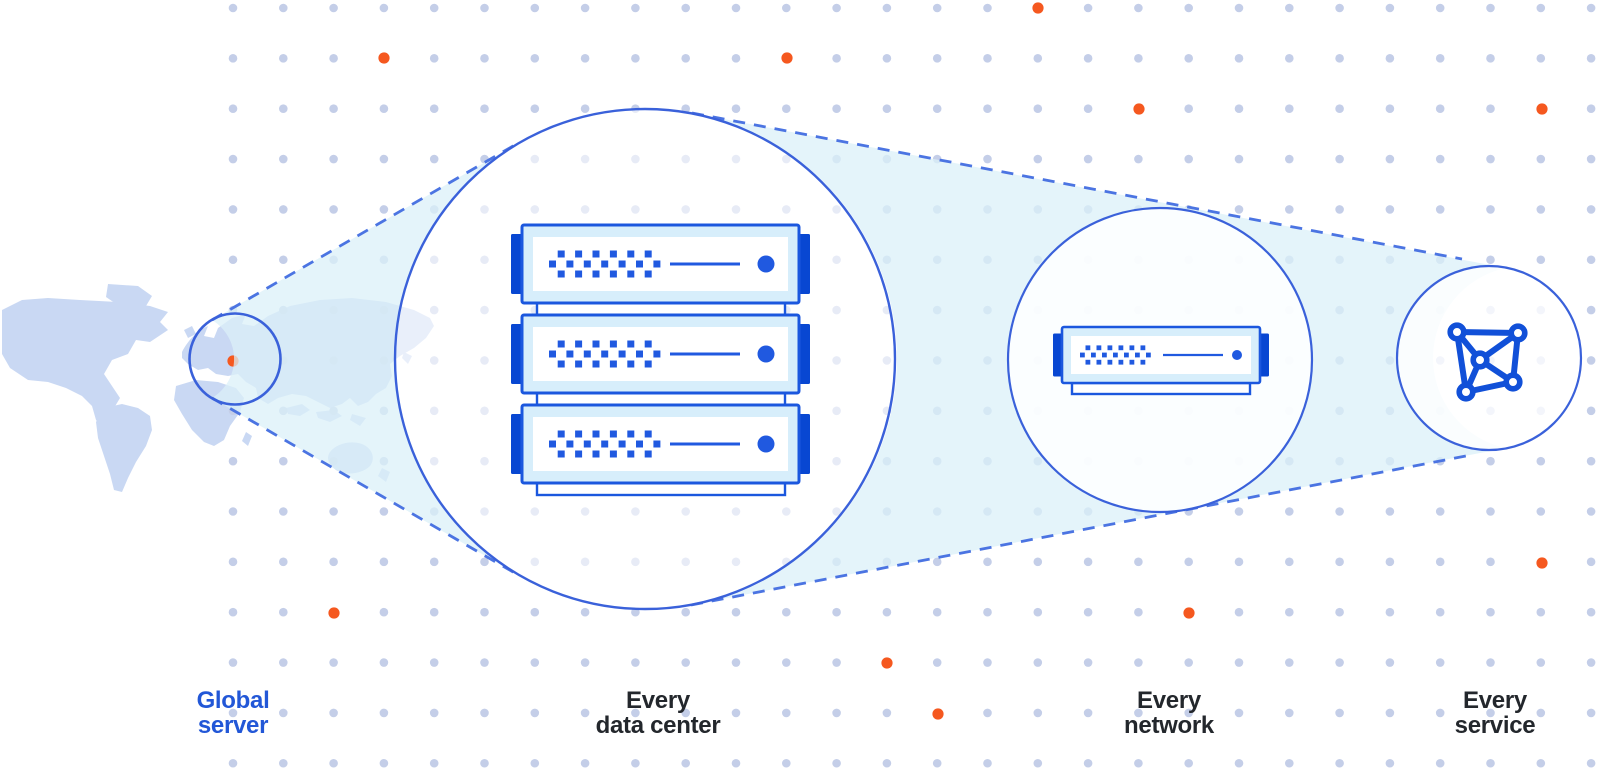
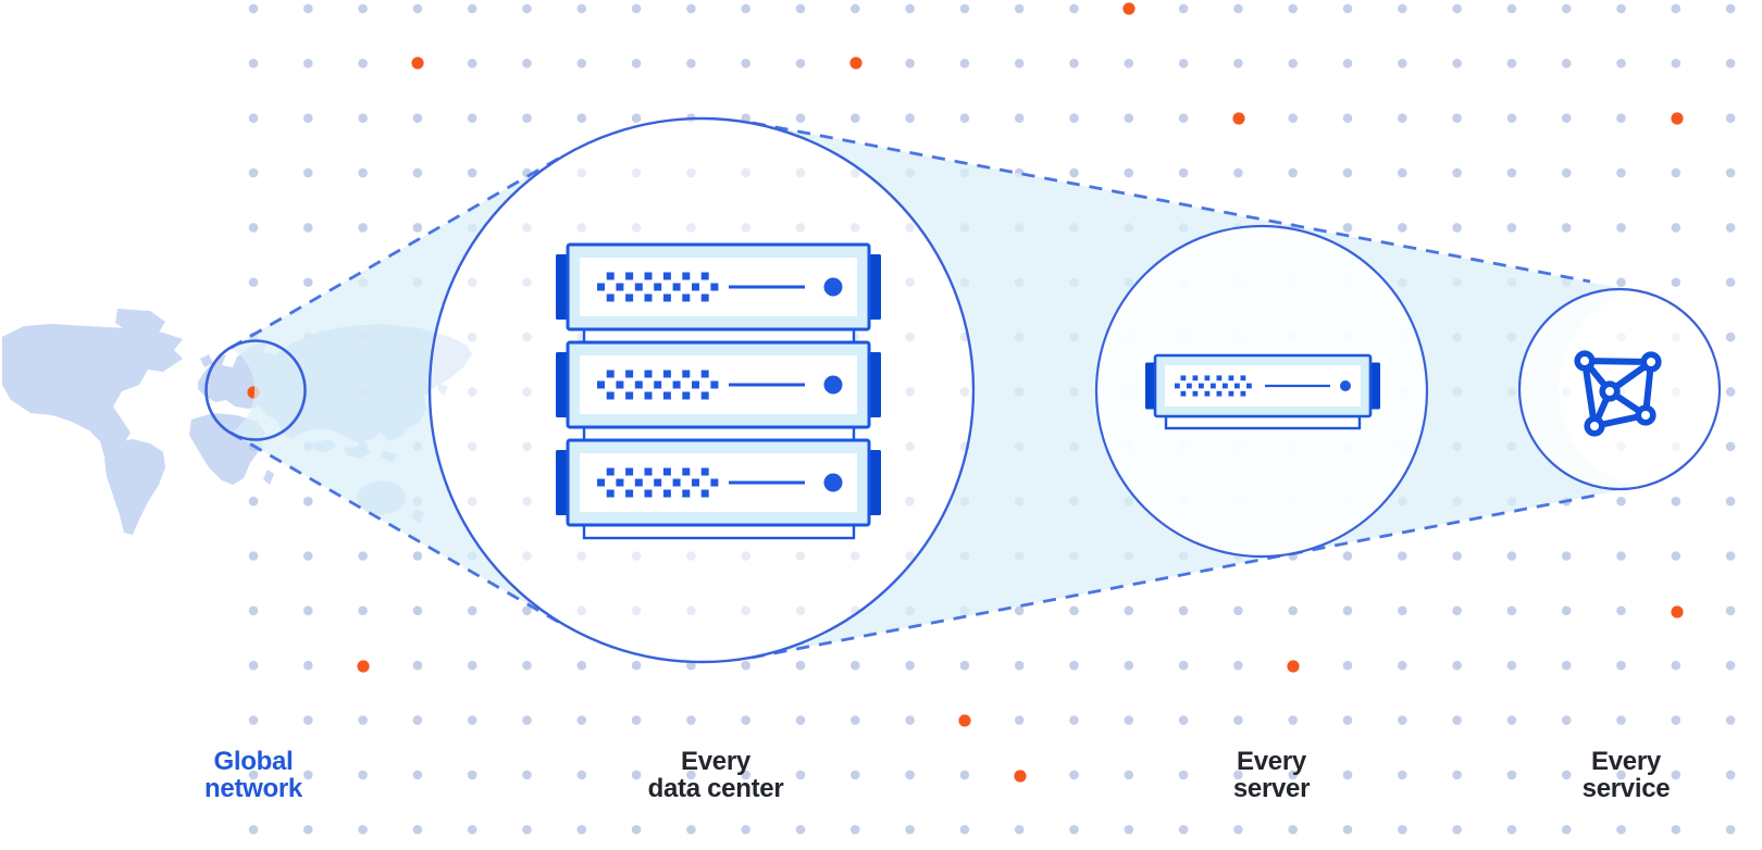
  Global
- server
+ network
  Every
  data center
  Every
- network
+ server
  Every
  service
